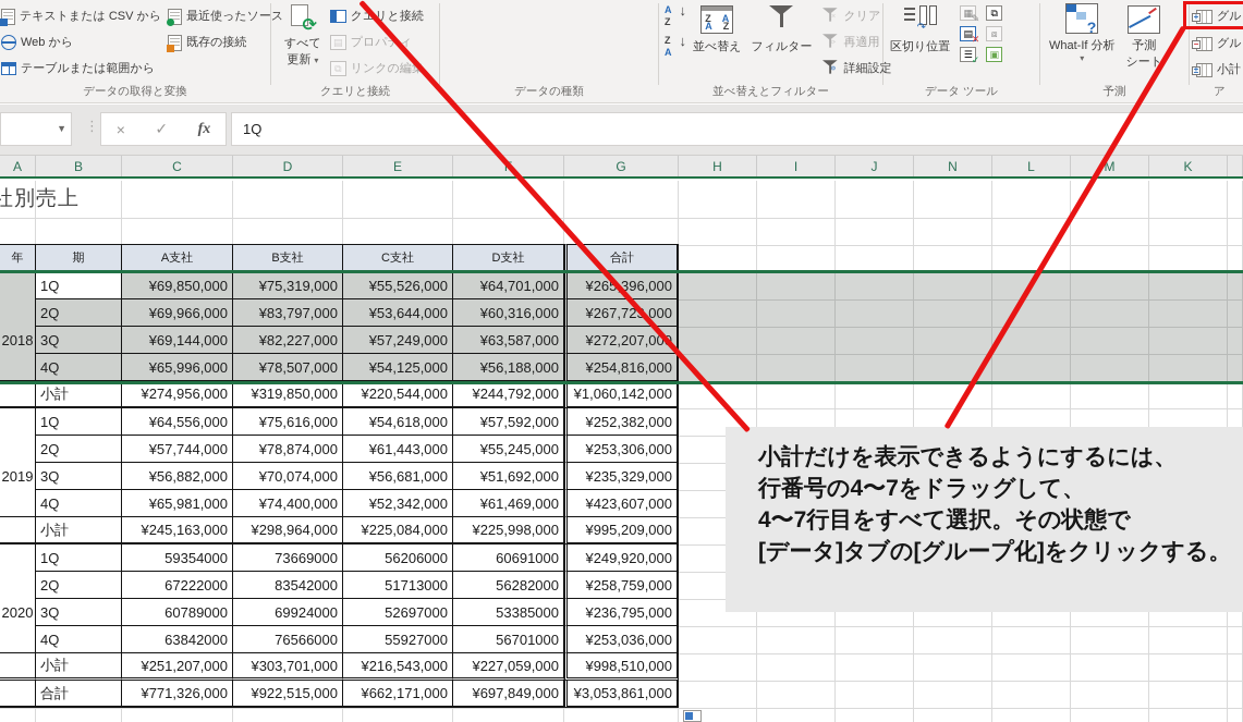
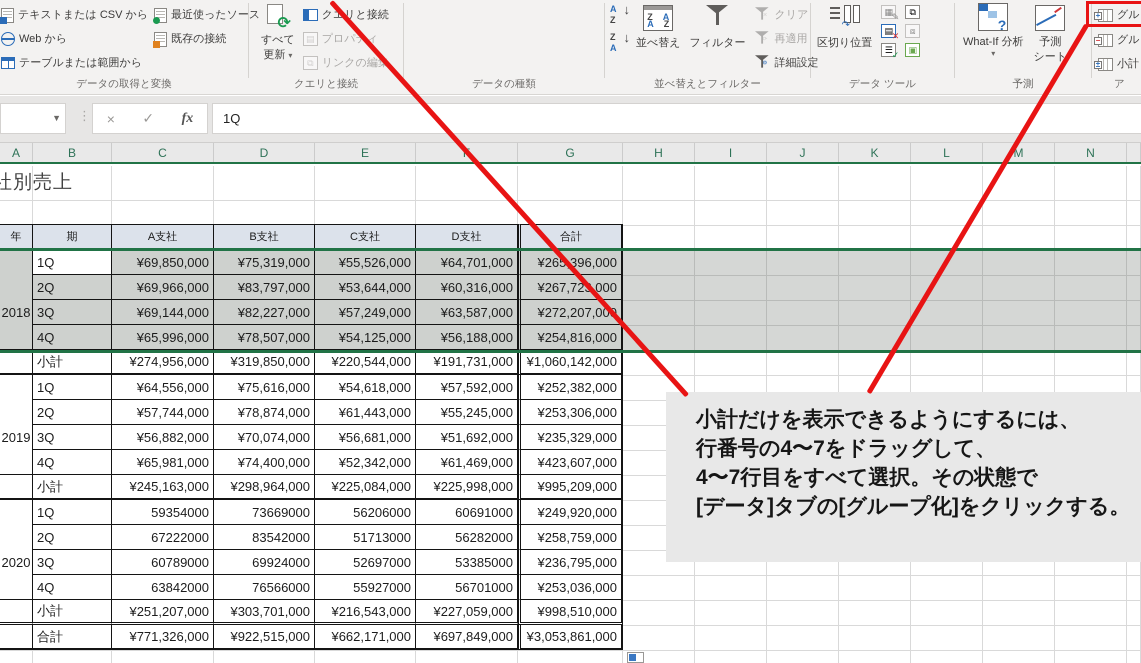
  テキストまたは CSV から
  Web から
  テーブルまたは範囲から
  最近使ったソース
  既存の接続
  データの取得と変換
  すべて
  更新 ▾
  クリと接続
  ▤
  プロパィ
  ⧉
  リンクの編
  クエリと接続
  データの種類
  A
  Z
  ↓
  Z
  A
  ↓
  Z
  A
  A
  Z
  並べ替え
  フィルター
  クリア
  再適用
  詳細設定
  並べ替えとフィルター
  ↷
  区切り位置
  ▦
  ✎
  ▤
  ✕
  ☰
  ✓
  ⧉
  ⧈
  ▣
  データ ツール
  What-If 分析
  ▾
  予測
  シート
  予測
  +
  グル
  −
  グル
  ±
  小計
  ア
  ▼
  ⋮
  ×
  ✓
  fx
  1Q
  A
  B
  C
  D
  E
  G
  H
  I
  J
- N
+ K
  L
  M
- K
+ N
  社別売上
  年
  期
  A支社
  B支社
  C支社
  D支社
  合計
  1Q
  ¥69,850,000
  ¥75,319,000
  ¥55,526,000
  ¥64,701,000
  ¥26396,000
  2Q
  ¥69,966,000
  ¥83,797,000
  ¥53,644,000
  ¥60,316,000
  ¥267,72,000
  2018
  3Q
  ¥69,144,000
  ¥82,227,000
  ¥57,249,000
  ¥63,587,000
  ¥272,207,00
  4Q
  ¥65,996,000
  ¥78,507,000
  ¥54,125,000
  ¥56,188,000
  ¥254,816,000
  小計
  ¥274,956,000
  ¥319,850,000
  ¥220,544,000
- ¥244,792,000
+ ¥191,731,000
  ¥1,060,142,000
  1Q
  ¥64,556,000
  ¥75,616,000
  ¥54,618,000
  ¥57,592,000
  ¥252,382,000
  2Q
  ¥57,744,000
  ¥78,874,000
  ¥61,443,000
  ¥55,245,000
  ¥253,306,000
  2019
  3Q
  ¥56,882,000
  ¥70,074,000
  ¥56,681,000
  ¥51,692,000
  ¥235,329,000
  4Q
  ¥65,981,000
  ¥74,400,000
  ¥52,342,000
  ¥61,469,000
  ¥423,607,000
  小計
  ¥245,163,000
  ¥298,964,000
  ¥225,084,000
  ¥225,998,000
  ¥995,209,000
  1Q
  59354000
  73669000
  56206000
  60691000
  ¥249,920,000
  2Q
  67222000
  83542000
  51713000
  56282000
  ¥258,759,000
  2020
  3Q
  60789000
  69924000
  52697000
  53385000
  ¥236,795,000
  4Q
  63842000
  76566000
  55927000
  56701000
  ¥253,036,000
  小計
  ¥251,207,000
  ¥303,701,000
  ¥216,543,000
  ¥227,059,000
  ¥998,510,000
  合計
  ¥771,326,000
  ¥922,515,000
  ¥662,171,000
  ¥697,849,000
  ¥3,053,861,000
  小計だけを表示できるようにするには、
  行番号の4〜7をドラッグして、
  4〜7行目をすべて選択。その状態で
  [データ]タブの[グループ化]をクリックする。
